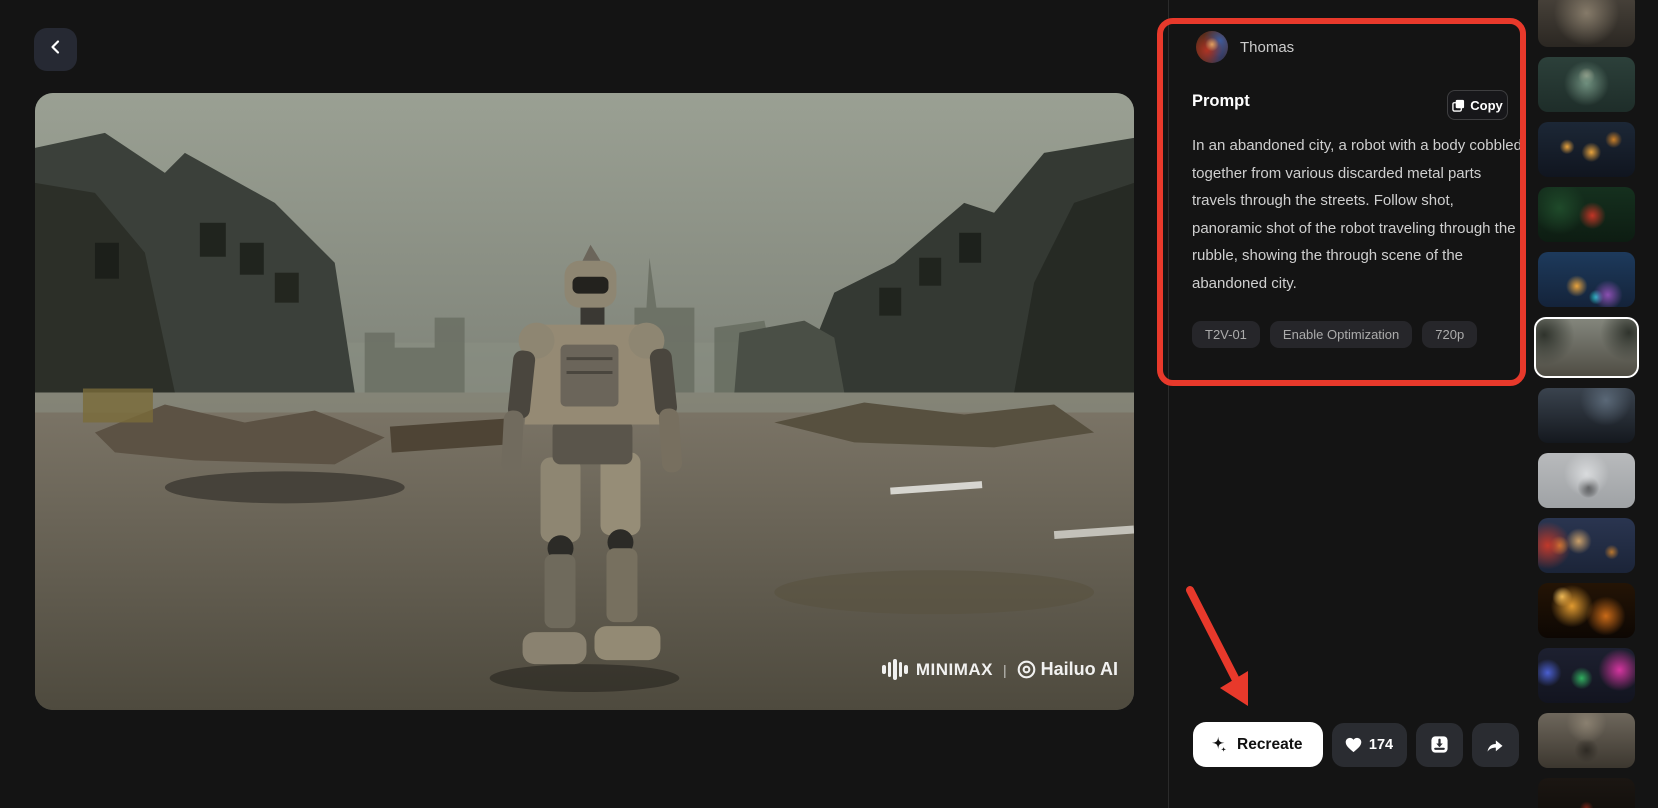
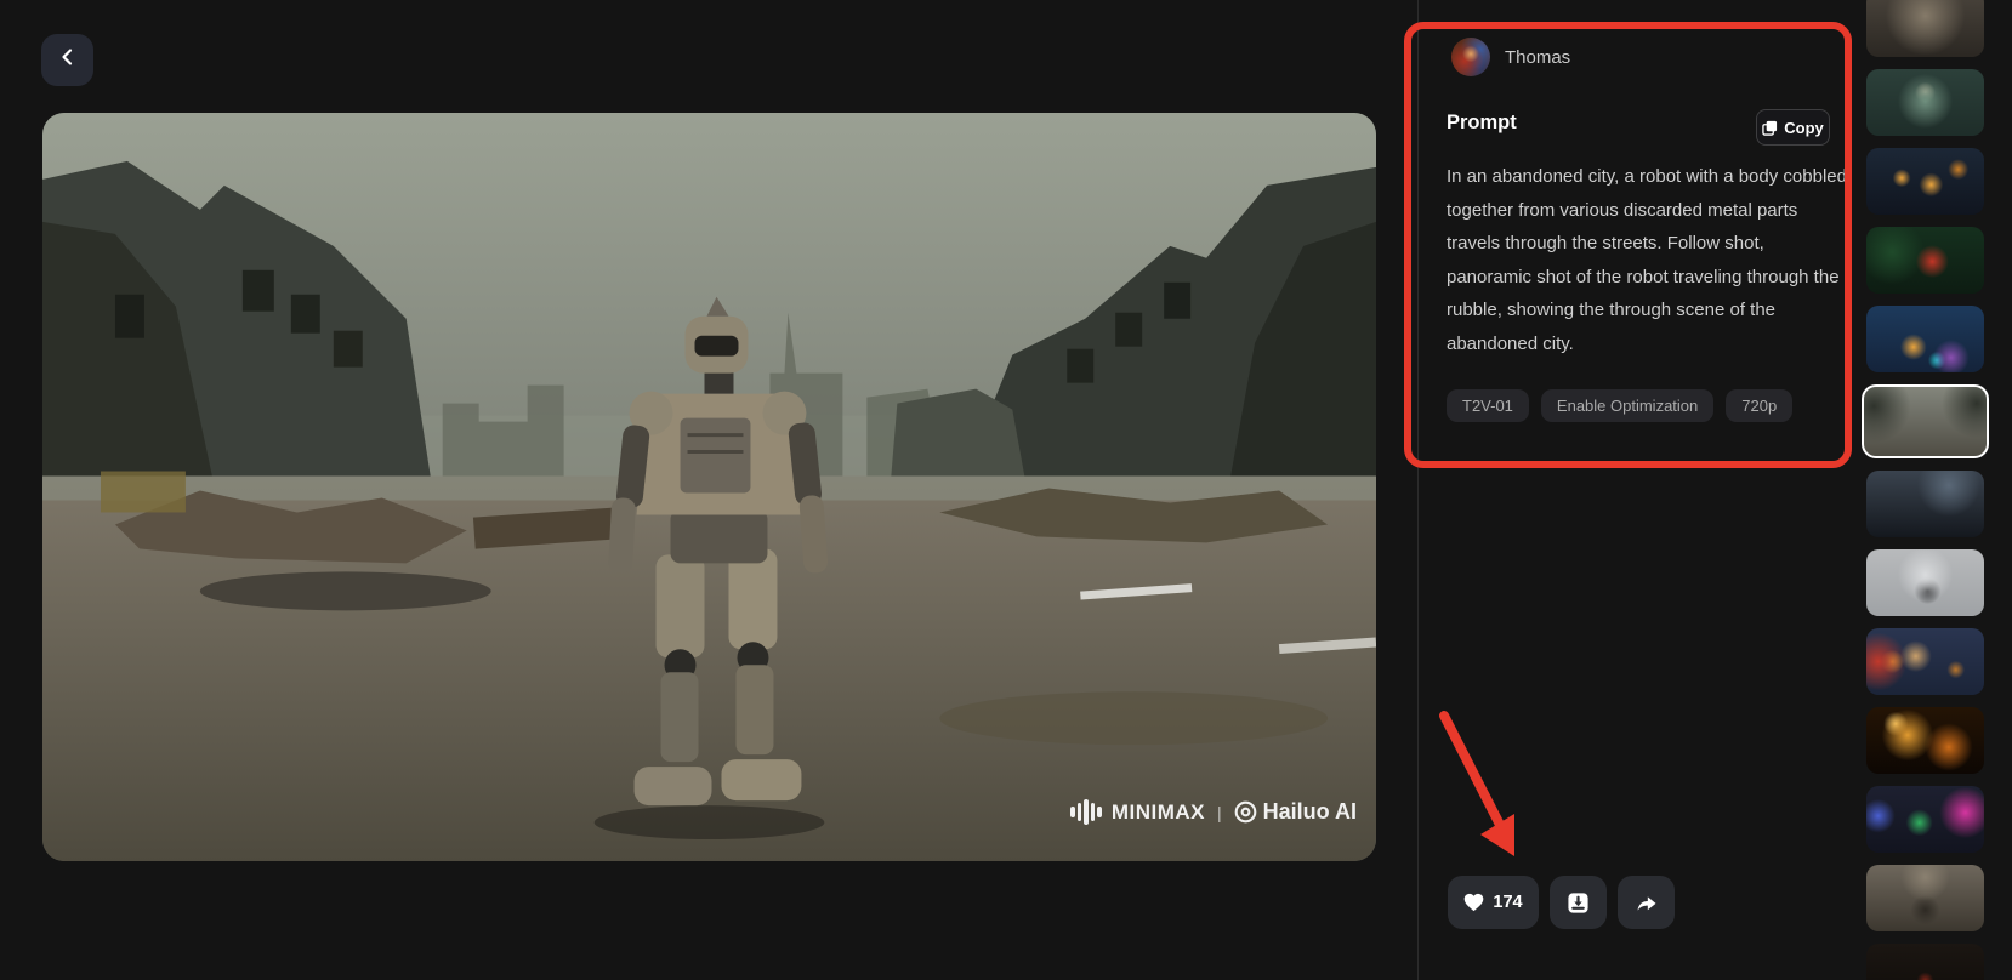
  MINIMAX
  |
  Hailuo AI
  Thomas
  Prompt
  Copy
  In an abandoned city, a robot with a body cobbled together from various discarded metal parts travels through the streets. Follow shot, panoramic shot of the robot traveling through the rubble, showing the through scene of the abandoned city.
  T2V-01
  Enable Optimization
  720p
- Recreate
  174
